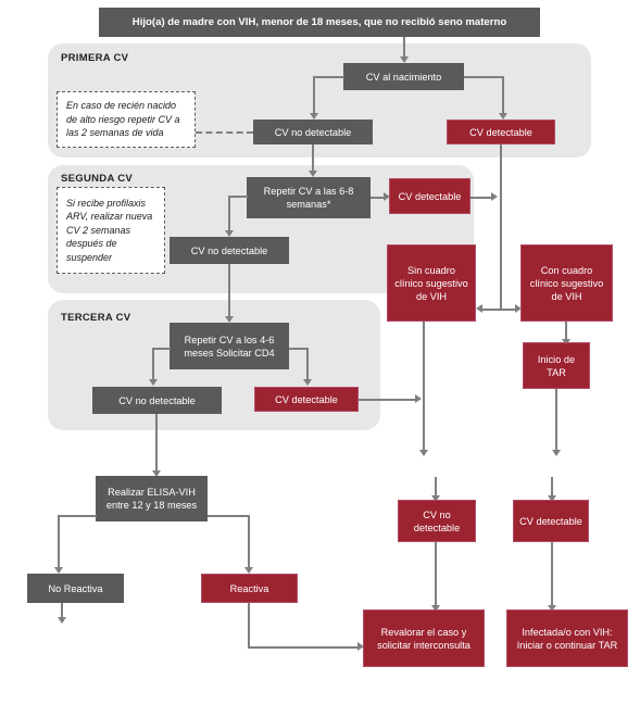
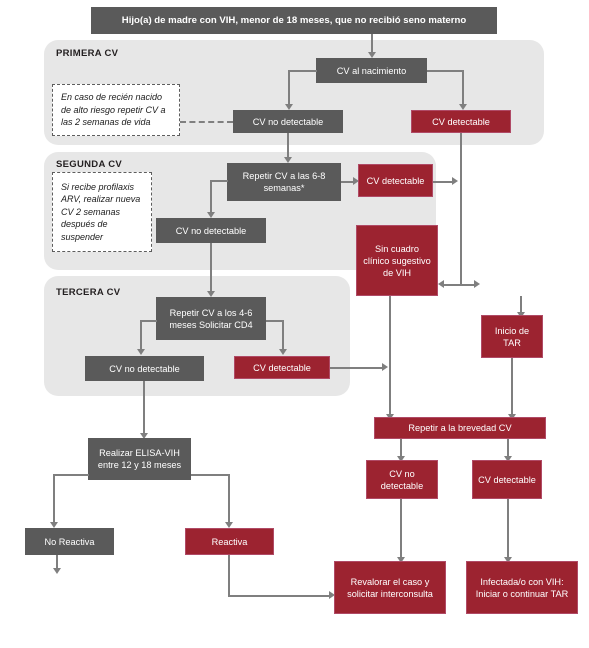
  PRIMERA CV
  SEGUNDA CV
  TERCERA CV
  Hijo(a) de madre con VIH, menor de 18 meses, que no recibió seno materno
  CV al nacimiento
  CV no detectable
  CV detectable
  En caso de recién nacido de alto riesgo repetir CV a las 2 semanas de vida
  Repetir CV a las 6-8 semanas*
  Si recibe profilaxis ARV, realizar nueva CV 2 semanas después de suspender
  CV detectable
  CV no detectable
  Sin cuadro clínico sugestivo de VIH
- Con cuadro clínico sugestivo de VIH
  Repetir CV a los 4-6 meses Solicitar CD4
  CV no detectable
  CV detectable
  Inicio de TAR
+ Repetir a la brevedad CV
  CV no detectable
  CV detectable
  Realizar ELISA-VIH entre 12 y 18 meses
  No Reactiva
  Reactiva
  Revalorar el caso y solicitar interconsulta
  Infectada/o con VIH: Iniciar o continuar TAR
